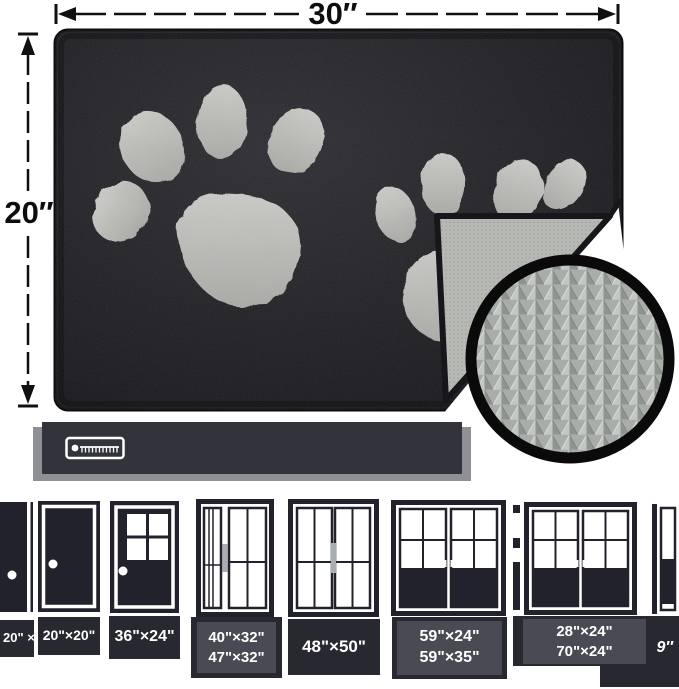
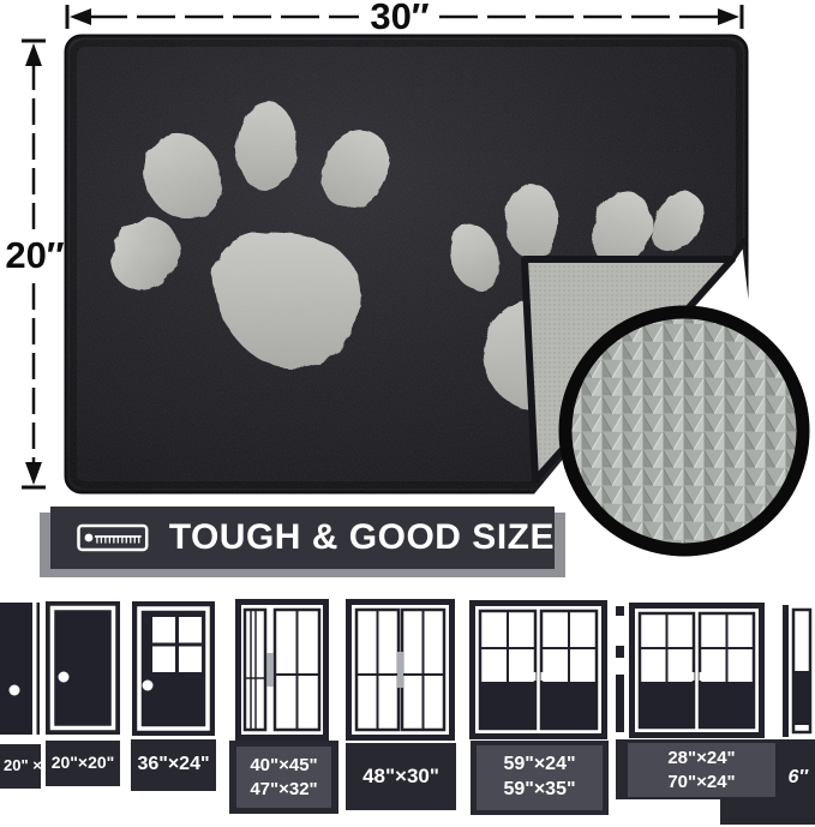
  30″
  20″
+ TOUGH & GOOD SIZE
  20" ×
  20"×20"
  36"×24"
- 40"×32"
+ 40"×45"
  47"×32"
- 48"×50"
+ 48"×30"
  59"×24"
  59"×35"
- 9″
+ 6″
  28"×24"
  70"×24"
